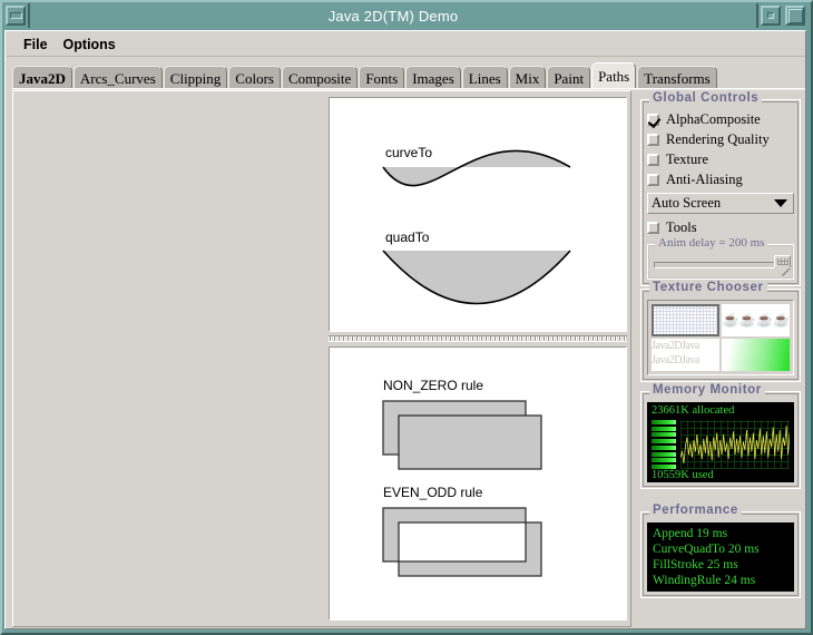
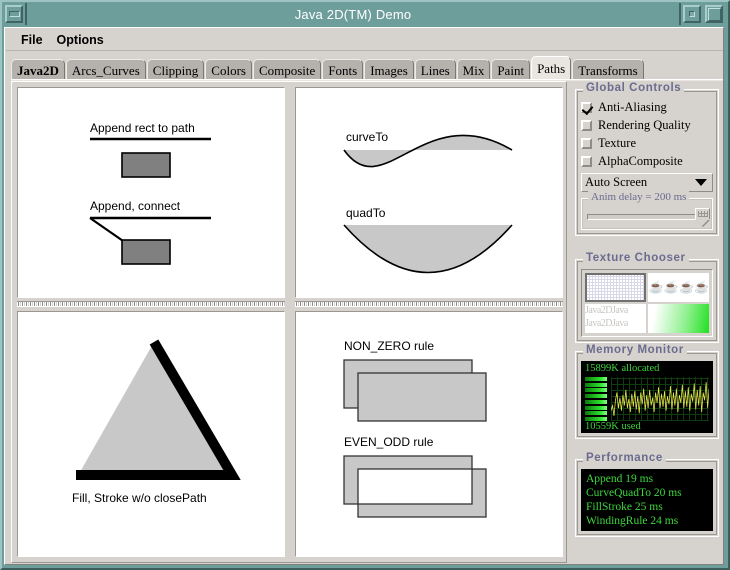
  Java 2D(TM) Demo
  File
  Options
  Java2D
  Arcs_Curves
  Clipping
  Colors
  Composite
  Fonts
  Images
  Lines
  Mix
  Paint
  Paths
  Transforms
+ Append rect to path
+ Append, connect
+ Fill, Stroke w/o closePath
  curveTo
  quadTo
  NON_ZERO rule
  EVEN_ODD rule
  Global Controls
- AlphaComposite
+ Anti-Aliasing
  Rendering Quality
  Texture
- Anti-Aliasing
+ AlphaComposite
  Auto Screen
- Tools
  Anim delay = 200 ms
  Texture Chooser
  ☕
  ☕
  ☕
  ☕
  Java2DJava
  Java2DJava
  Memory Monitor
- 23661K allocated
+ 15899K allocated
  10559K used
  Performance
  Append 19 ms
  CurveQuadTo 20 ms
  FillStroke 25 ms
  WindingRule 24 ms
